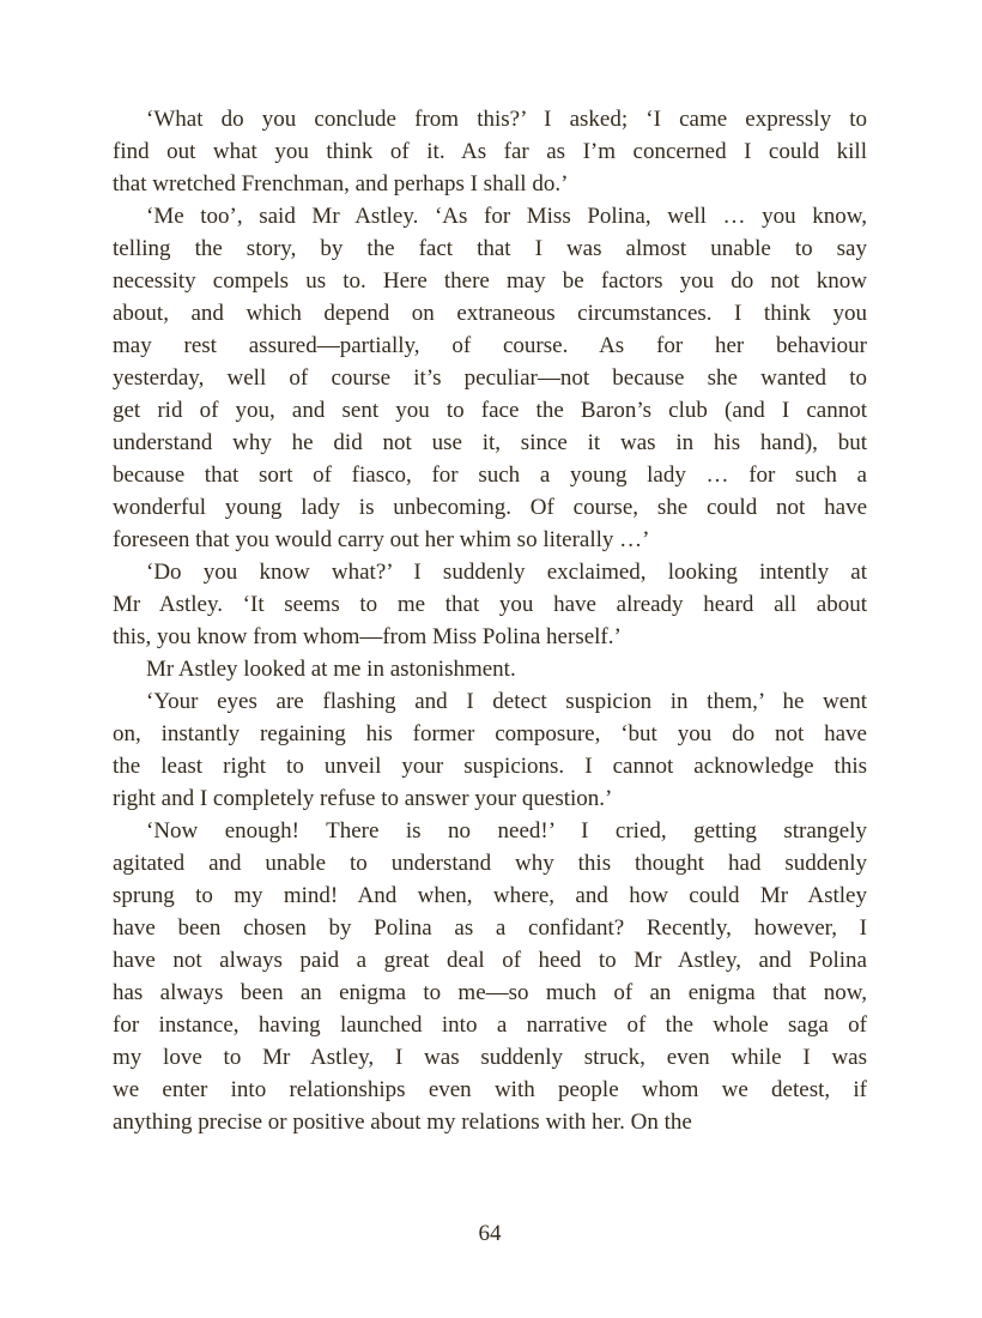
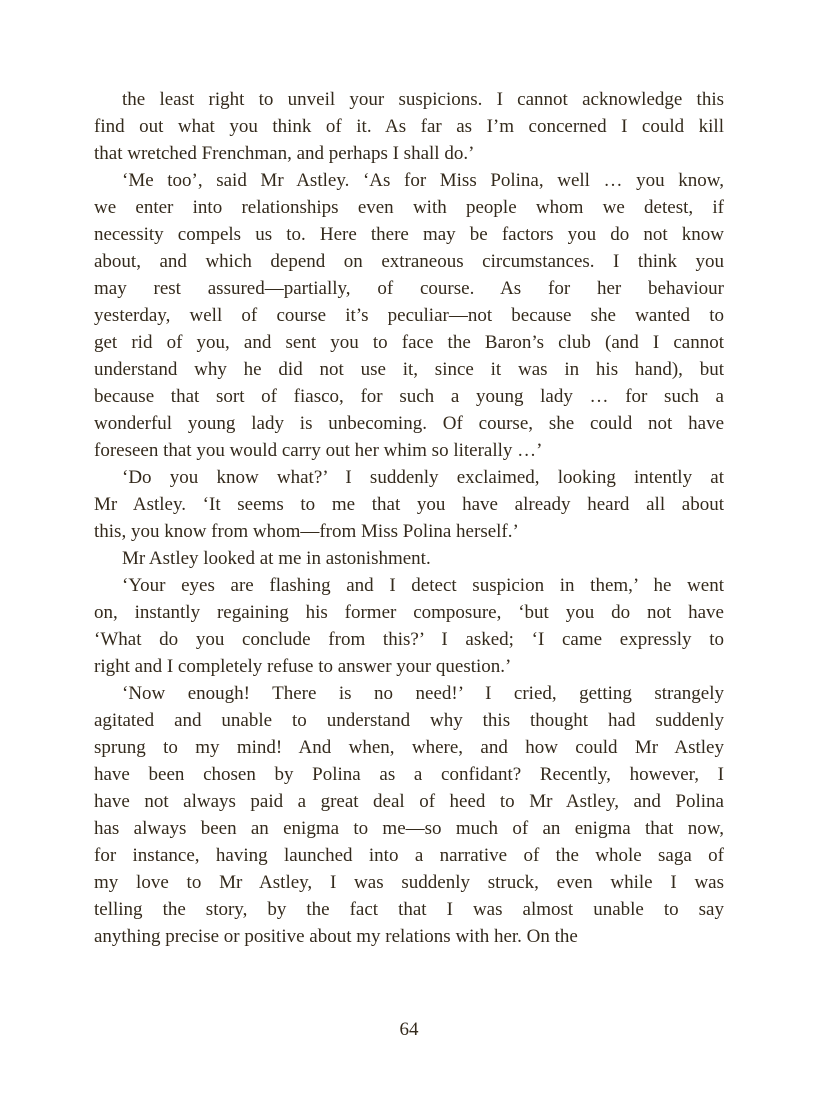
- ‘What do you conclude from this?’ I asked; ‘I came expressly to
+ the least right to unveil your suspicions. I cannot acknowledge this
  find out what you think of it. As far as I’m concerned I could kill
  that wretched Frenchman, and perhaps I shall do.’
  ‘Me too’, said Mr Astley. ‘As for Miss Polina, well … you know,
- telling the story, by the fact that I was almost unable to say
+ we enter into relationships even with people whom we detest, if
  necessity compels us to. Here there may be factors you do not know
  about, and which depend on extraneous circumstances. I think you
  may rest assured—partially, of course. As for her behaviour
  yesterday, well of course it’s peculiar—not because she wanted to
  get rid of you, and sent you to face the Baron’s club (and I cannot
  understand why he did not use it, since it was in his hand), but
  because that sort of fiasco, for such a young lady … for such a
  wonderful young lady is unbecoming. Of course, she could not have
  foreseen that you would carry out her whim so literally …’
  ‘Do you know what?’ I suddenly exclaimed, looking intently at
  Mr Astley. ‘It seems to me that you have already heard all about
  this, you know from whom—from Miss Polina herself.’
  Mr Astley looked at me in astonishment.
  ‘Your eyes are flashing and I detect suspicion in them,’ he went
  on, instantly regaining his former composure, ‘but you do not have
- the least right to unveil your suspicions. I cannot acknowledge this
+ ‘What do you conclude from this?’ I asked; ‘I came expressly to
  right and I completely refuse to answer your question.’
  ‘Now enough! There is no need!’ I cried, getting strangely
  agitated and unable to understand why this thought had suddenly
  sprung to my mind! And when, where, and how could Mr Astley
  have been chosen by Polina as a confidant? Recently, however, I
  have not always paid a great deal of heed to Mr Astley, and Polina
  has always been an enigma to me—so much of an enigma that now,
  for instance, having launched into a narrative of the whole saga of
  my love to Mr Astley, I was suddenly struck, even while I was
- we enter into relationships even with people whom we detest, if
+ telling the story, by the fact that I was almost unable to say
  anything precise or positive about my relations with her. On the
  64
